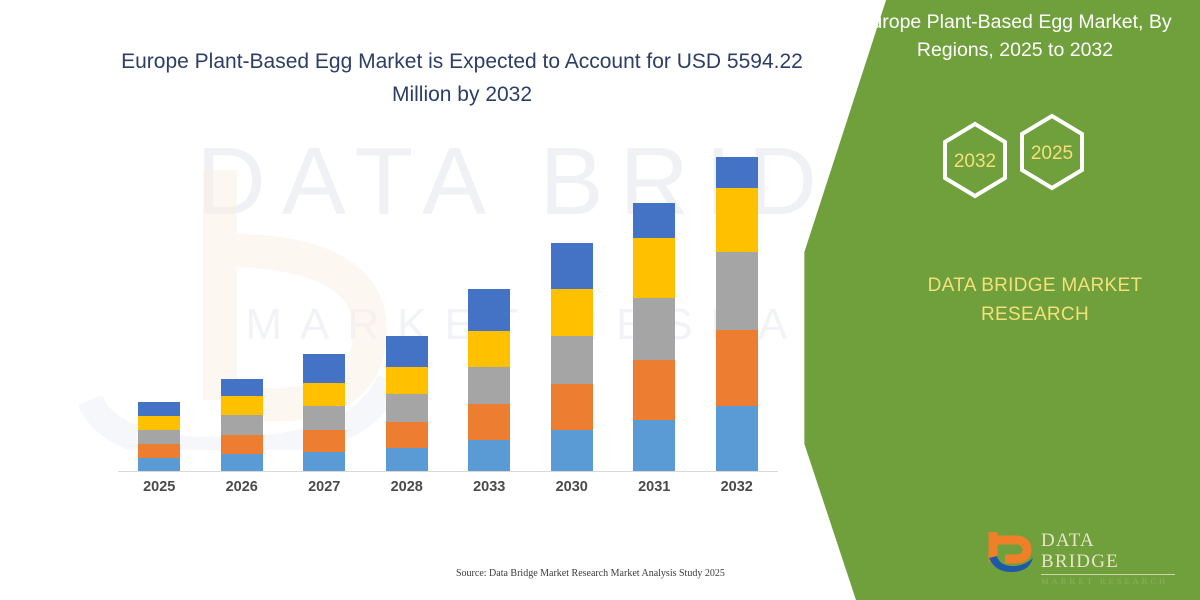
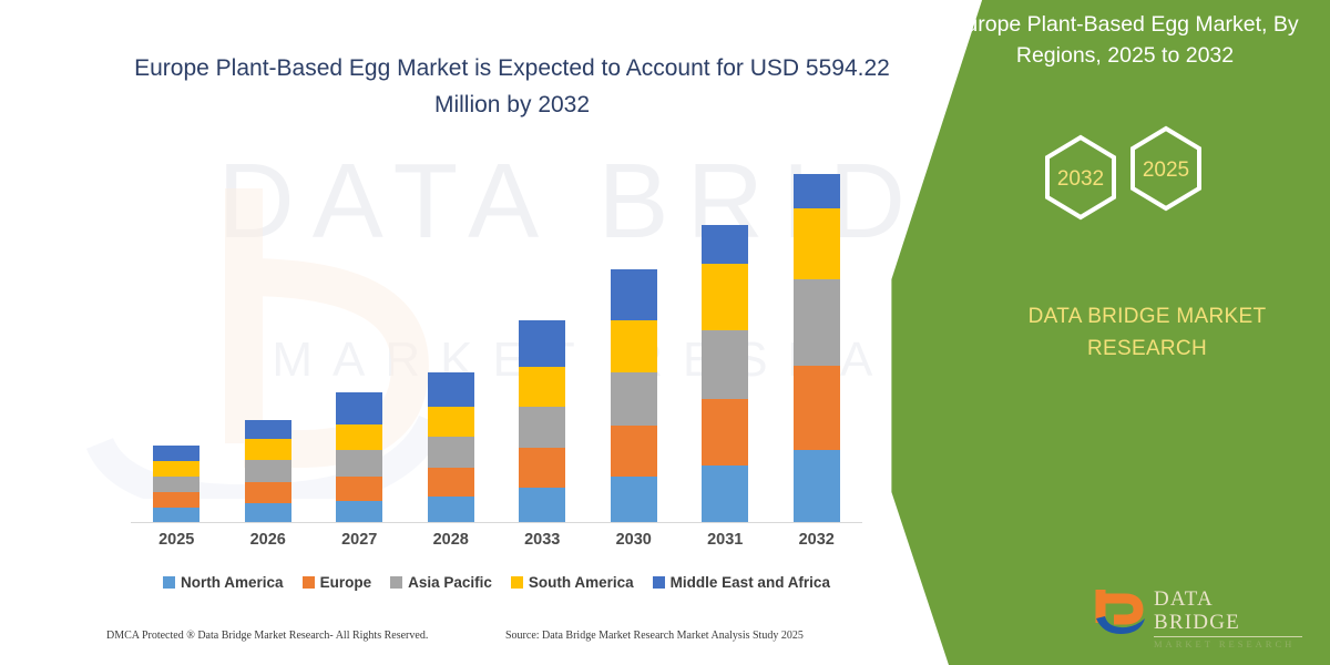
  DATA BRD
  Europe Plant-Based Egg Market, By Regions, 2025 to 2032
  2032
  2025
  DATA BRIDGE MARKET RESEARCH
  DATA BRIDGE
  MARKET RESEARCH
  Europe Plant-Based Egg Market is Expected to Account for USD 5594.22 Million by 2032
  2025
  2026
  2027
  2028
  2033
  2030
  2031
  2032
+ North America
+ Europe
+ Asia Pacific
+ South America
+ Middle East and Africa
+ DMCA Protected ® Data Bridge Market Research- All Rights Reserved.
  Source: Data Bridge Market Research Market Analysis Study 2025
